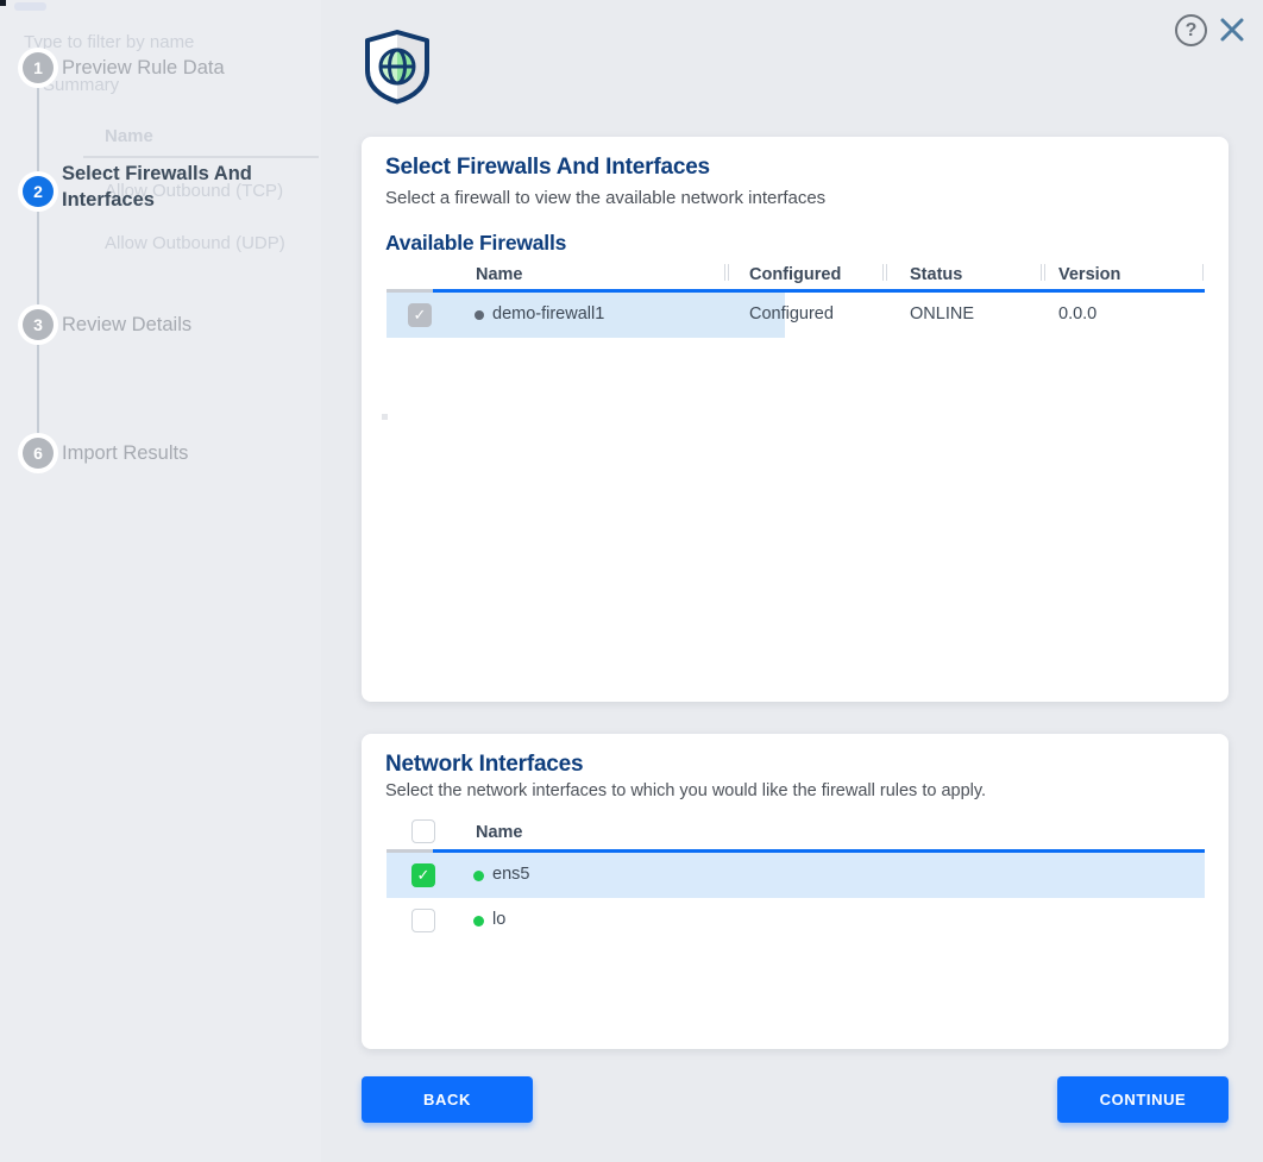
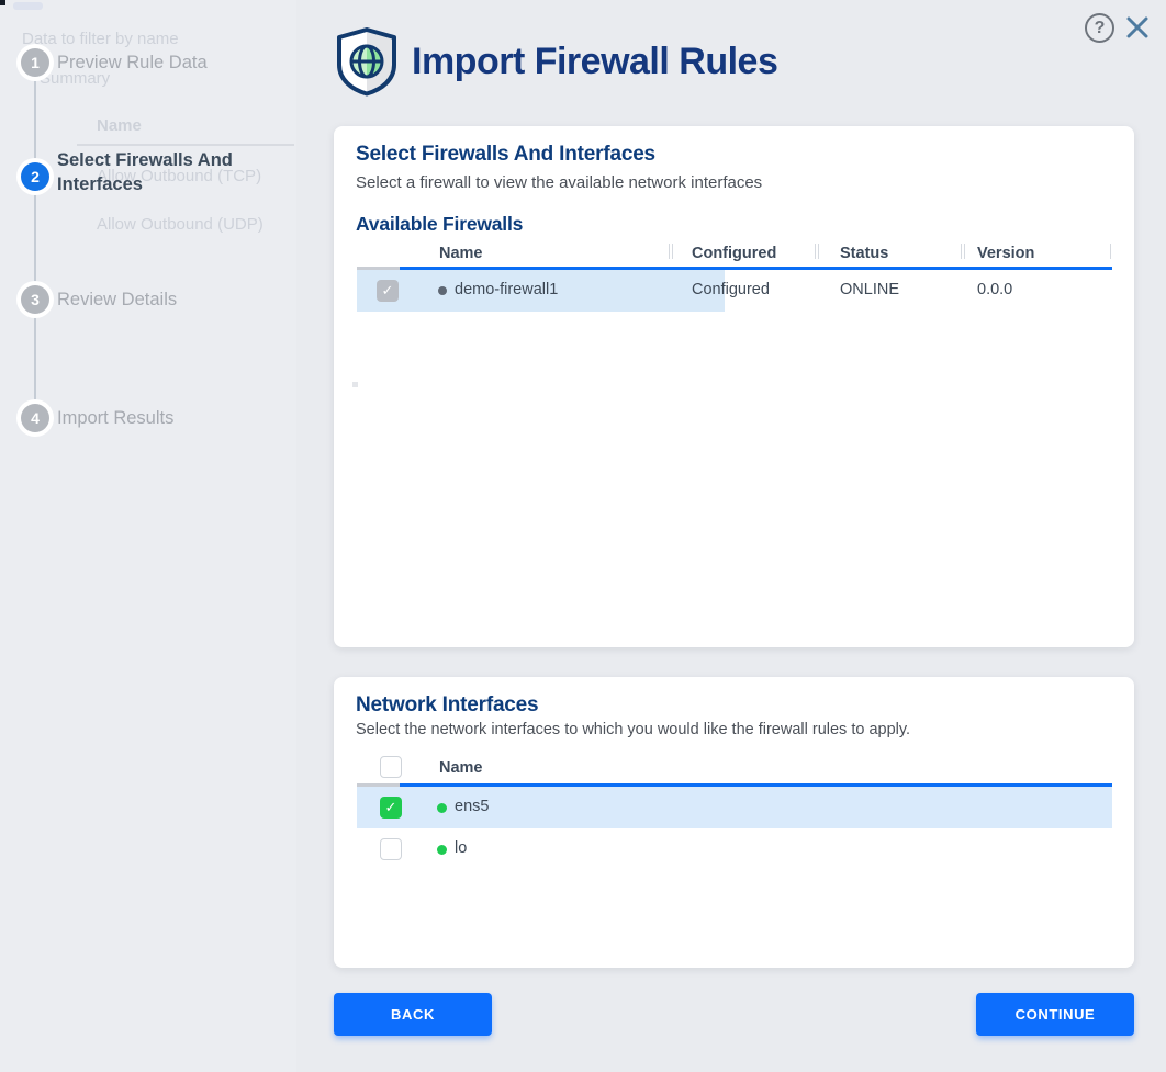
- Type to filter by name
+ Data to filter by name
  Summary
  Name
  Allow Outbound (TCP)
  Allow Outbound (UDP)
  1
  Preview Rule Data
  2
  Select Firewalls And Interfaces
  3
  Review Details
- 6
+ 4
  Import Results
  ?
+ Import Firewall Rules
  Select Firewalls And Interfaces
  Select a firewall to view the available network interfaces
  Available Firewalls
  Name
  Configured
  Status
  Version
  ✓
  demo-firewall1
  Configured
  ONLINE
  0.0.0
  Network Interfaces
  Select the network interfaces to which you would like the firewall rules to apply.
  Name
  ✓
  ens5
  lo
  BACK
  CONTINUE
